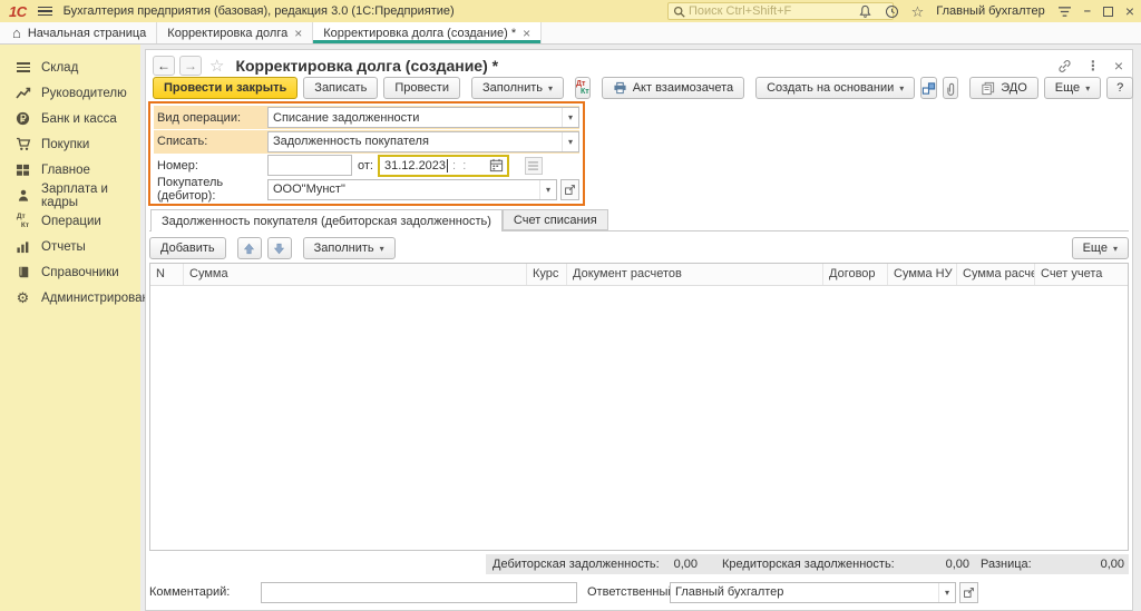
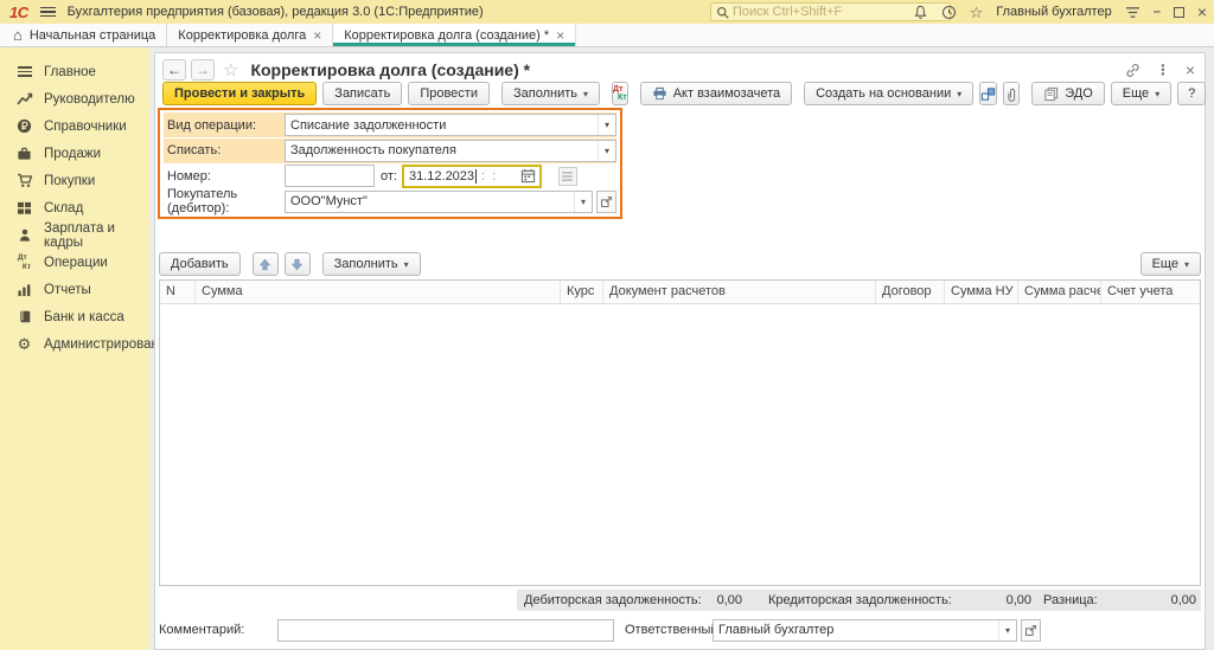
  1С
  Бухгалтерия предприятия (базовая), редакция 3.0 (1С:Предприятие)
  Поиск Ctrl+Shift+F
  ☆
  Главный бухгалтер
  –
  ×
  ⌂
  Начальная страница
  Корректировка долга
  ×
  Корректировка долга (создание) *
  ×
- Склад
+ Главное
  Руководителю
- Банк и касса
+ Справочники
+ Продажи
  Покупки
- Главное
+ Склад
  Зарплата и кадры
  Операции
  Отчеты
- Справочники
+ Банк и касса
  ⚙
  Администрирова
  ←
  →
  ☆
  Корректировка долга (создание) *
  ⋮
  ×
  Провести и закрыть
  Записать
  Провести
  Заполнить
  ▾
  Акт взаимозачета
  Создать на основании
  ▾
  ЭДО
  Еще
  ▾
  ?
  Вид операции:
  Списание задолженности
  ▾
  Списать:
  Задолженность покупателя
  ▾
  Номер:
  от:
  31.12.2023
  : :
  Покупатель (дебитор):
  ООО"Мунст"
  ▾
- Задолженность покупателя (дебиторская задолженность)
- Счет списания
  Добавить
  Заполнить
  ▾
  Еще
  ▾
  N
  Сумма
  Курс
  Документ расчетов
  Договор
  Сумма НУ
  Сумма расче
  Счет учета
  Дебиторская задолженность:
  0,00
  Кредиторская задолженность:
  0,00
  Разница:
  0,00
  Комментарий:
  Ответственны
  Главный бухгалтер
  ▾
